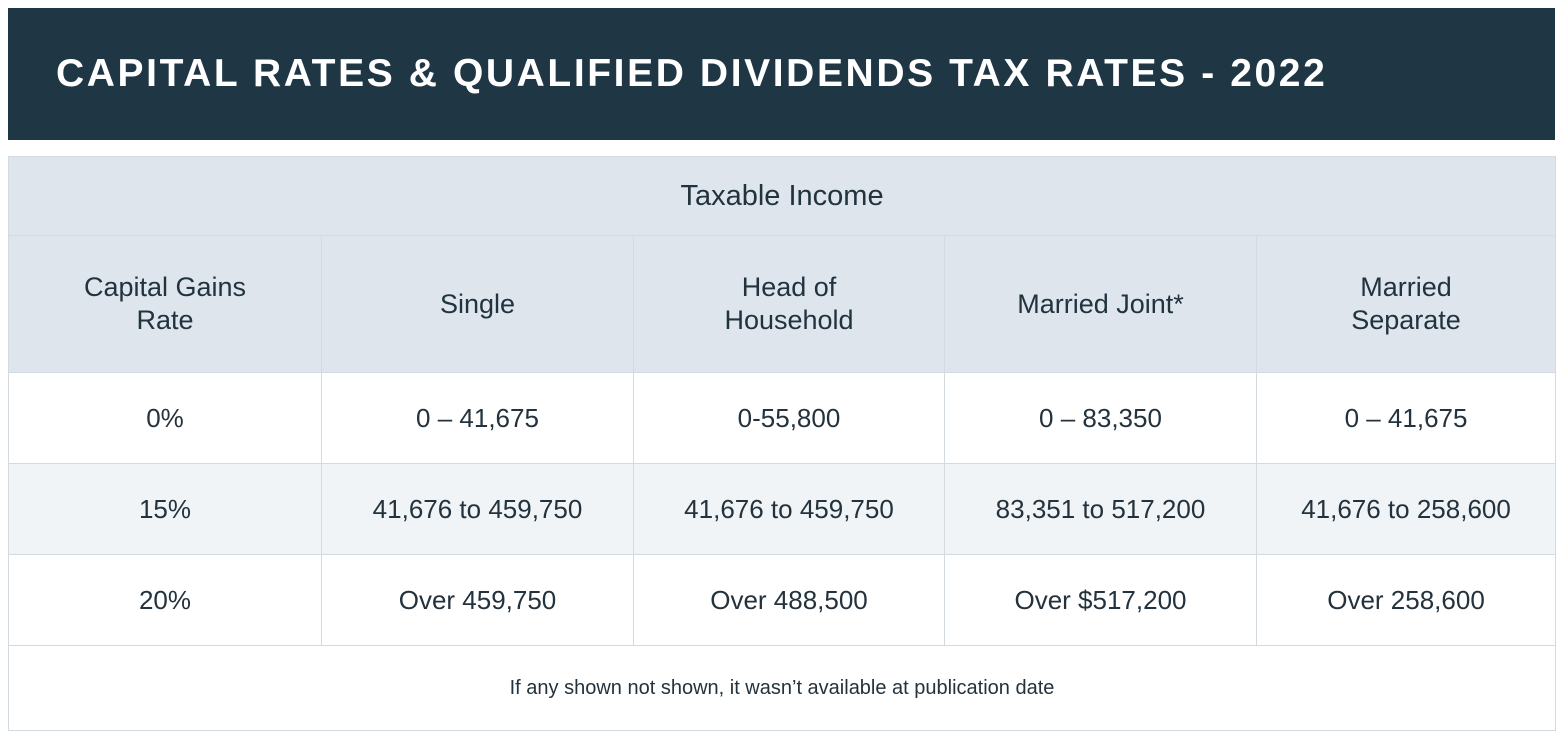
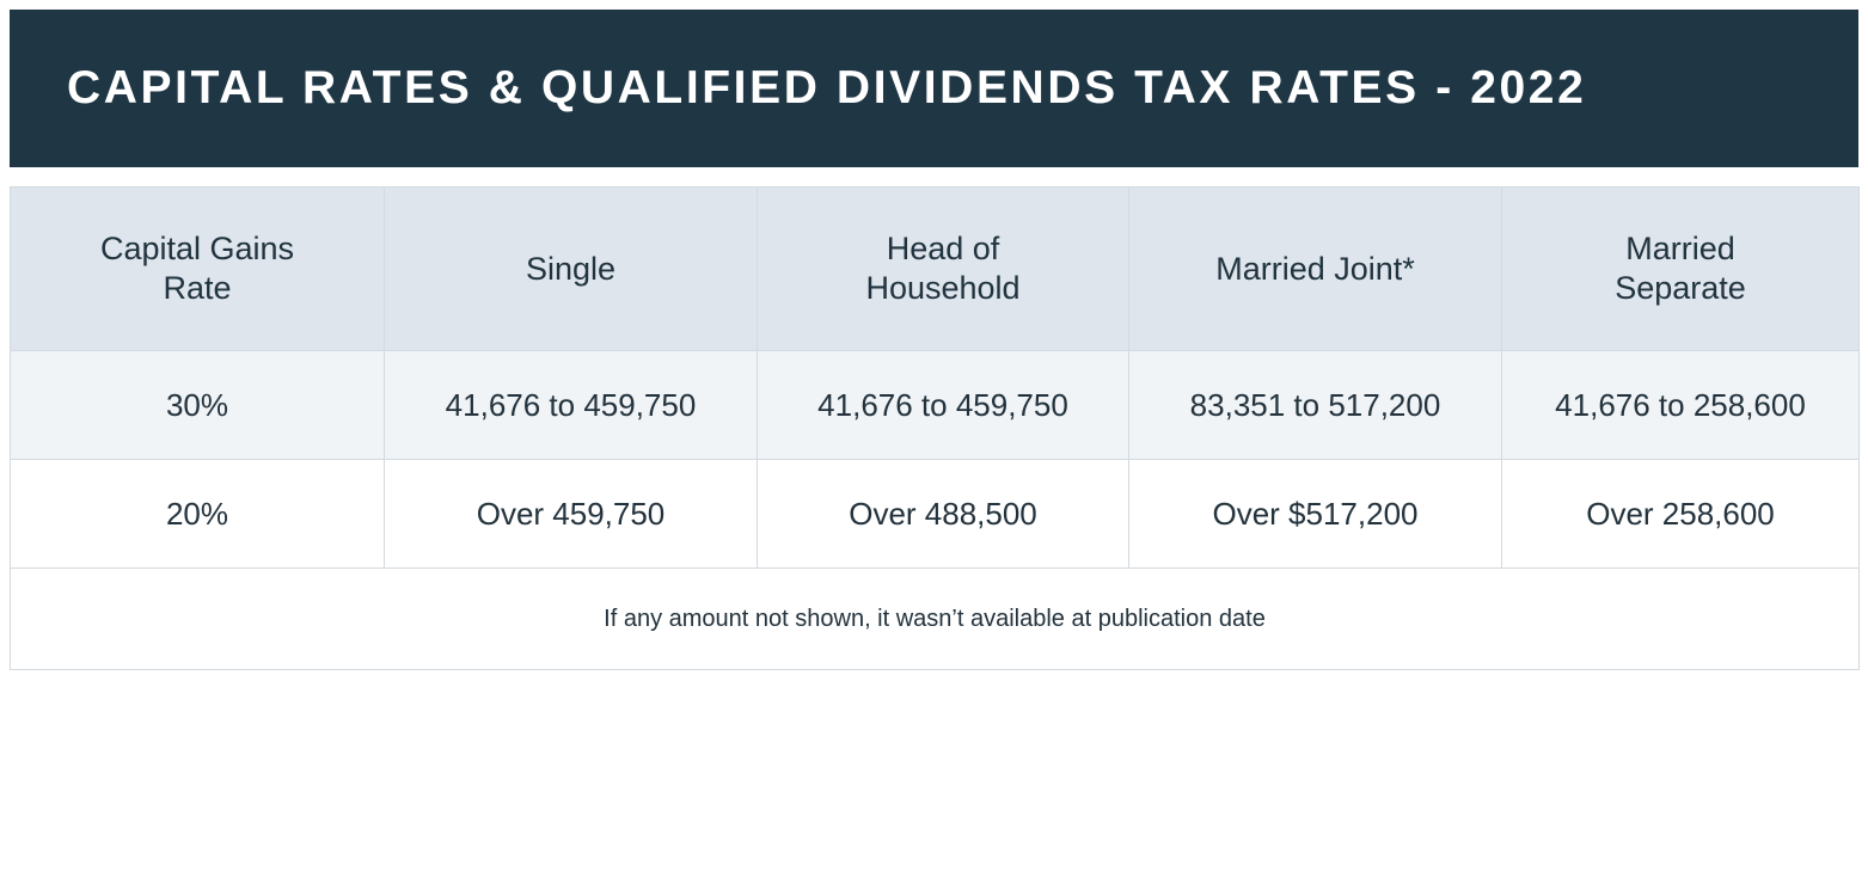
  CAPITAL RATES & QUALIFIED DIVIDENDS TAX RATES - 2022
- Taxable Income
  Capital Gains Rate	Single	Head of Household	Married Joint*	Married Separate
- 0%	0 – 41,675	0-55,800	0 – 83,350	0 – 41,675
- 15%	41,676 to 459,750	41,676 to 459,750	83,351 to 517,200	41,676 to 258,600
+ 30%	41,676 to 459,750	41,676 to 459,750	83,351 to 517,200	41,676 to 258,600
  20%	Over 459,750	Over 488,500	Over $517,200	Over 258,600
- If any shown not shown, it wasn’t available at publication date
+ If any amount not shown, it wasn’t available at publication date
